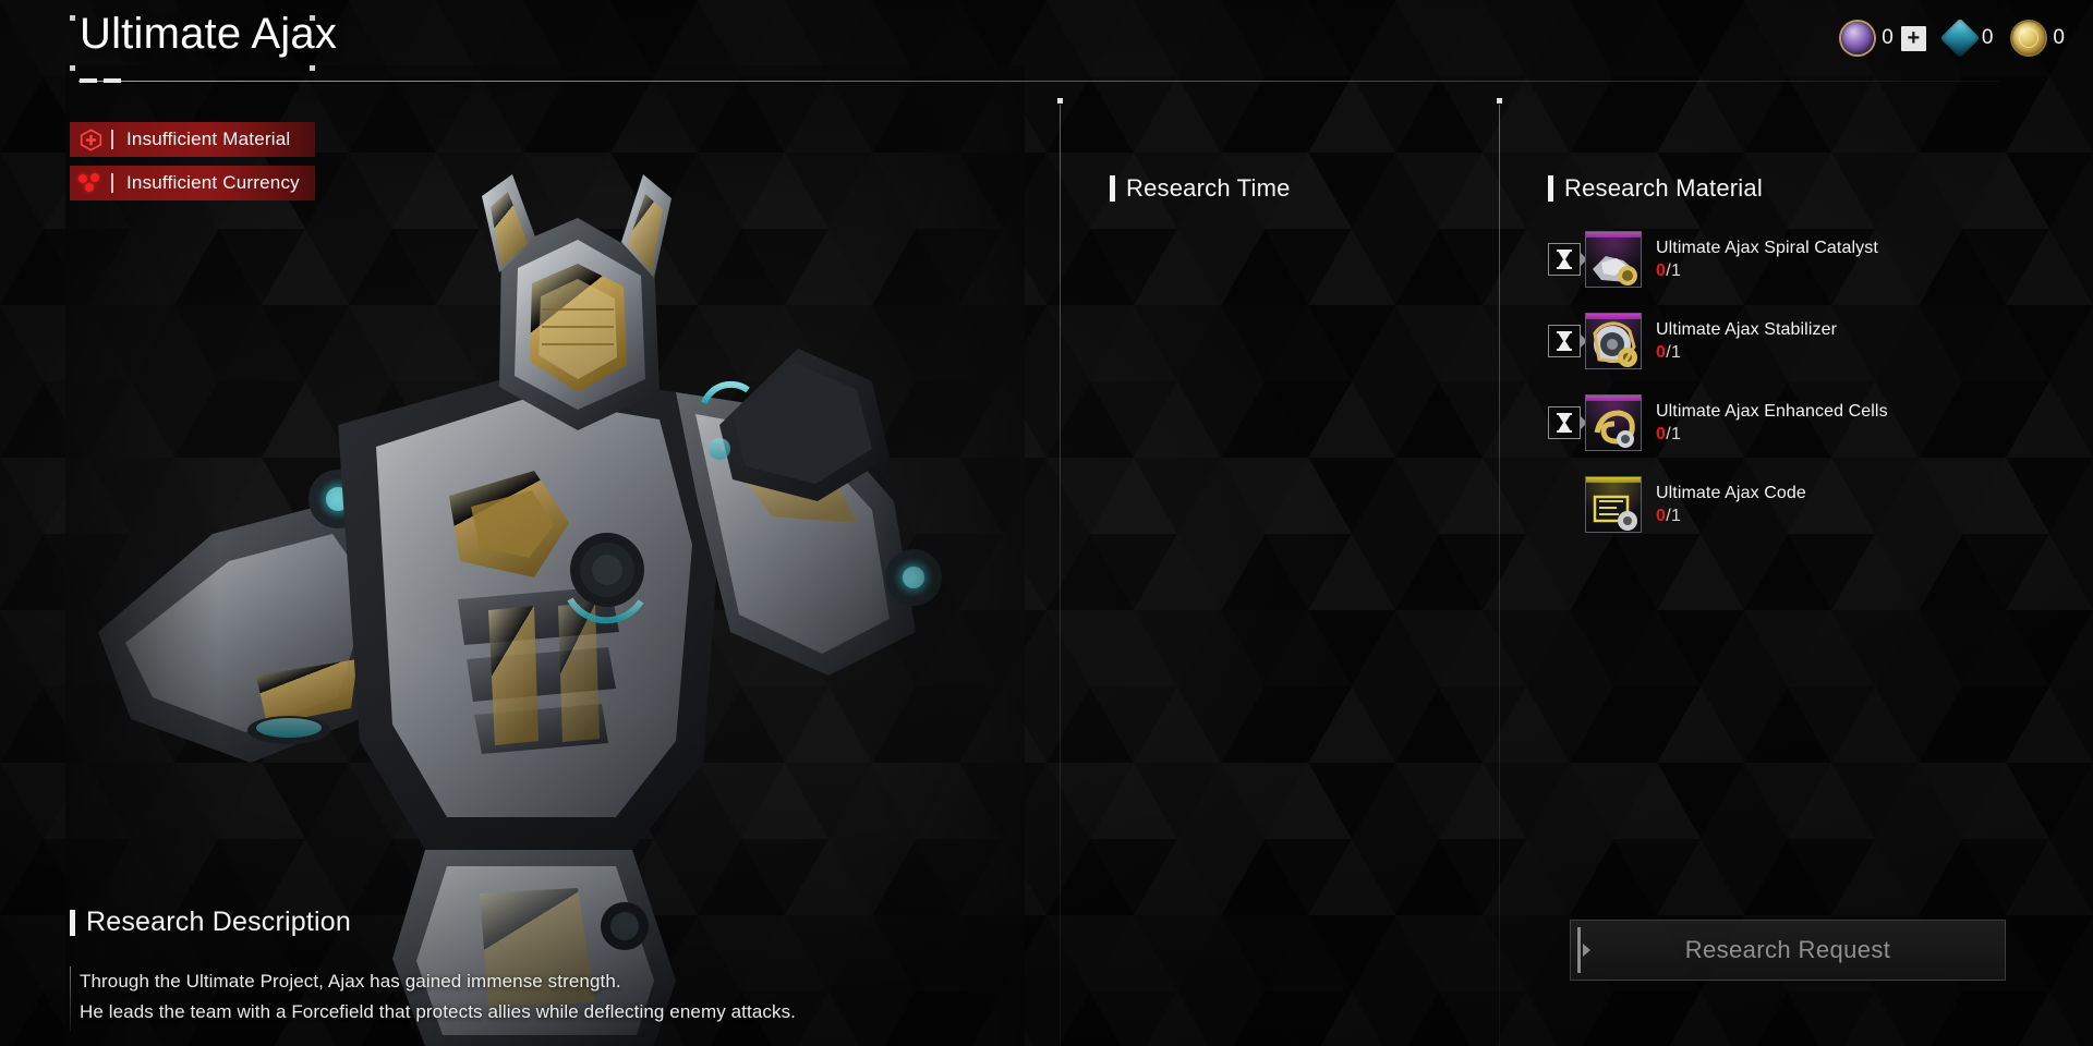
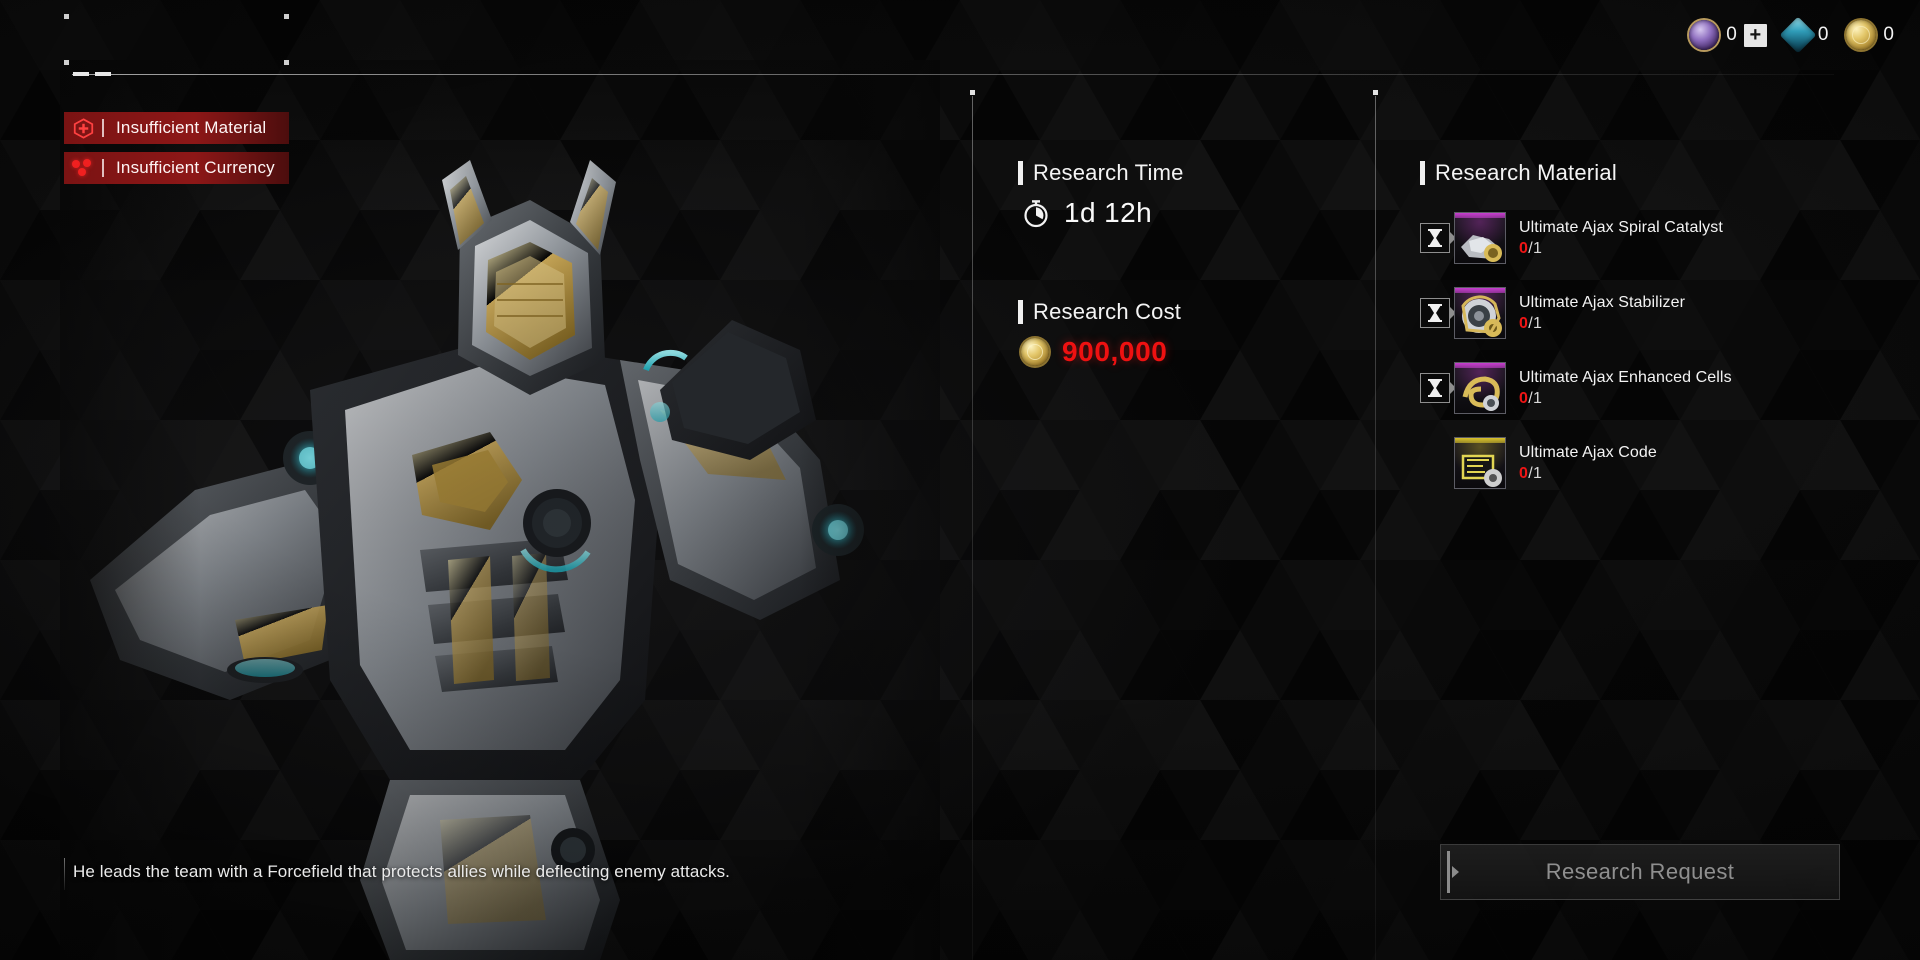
- Ultimate Ajax
  0
  +
  0
  0
  Insufficient Material
  Insufficient Currency
  Research Time
+ 1d 12h
+ Research Cost
+ 900,000
  Research Material
  Ultimate Ajax Spiral Catalyst
  0/1
  Ultimate Ajax Stabilizer
  0/1
  Ultimate Ajax Enhanced Cells
  0/1
  Ultimate Ajax Code
  0/1
  Research Request
- Research Description
- Through the Ultimate Project, Ajax has gained immense strength.
  He leads the team with a Forcefield that protects allies while deflecting enemy attacks.
